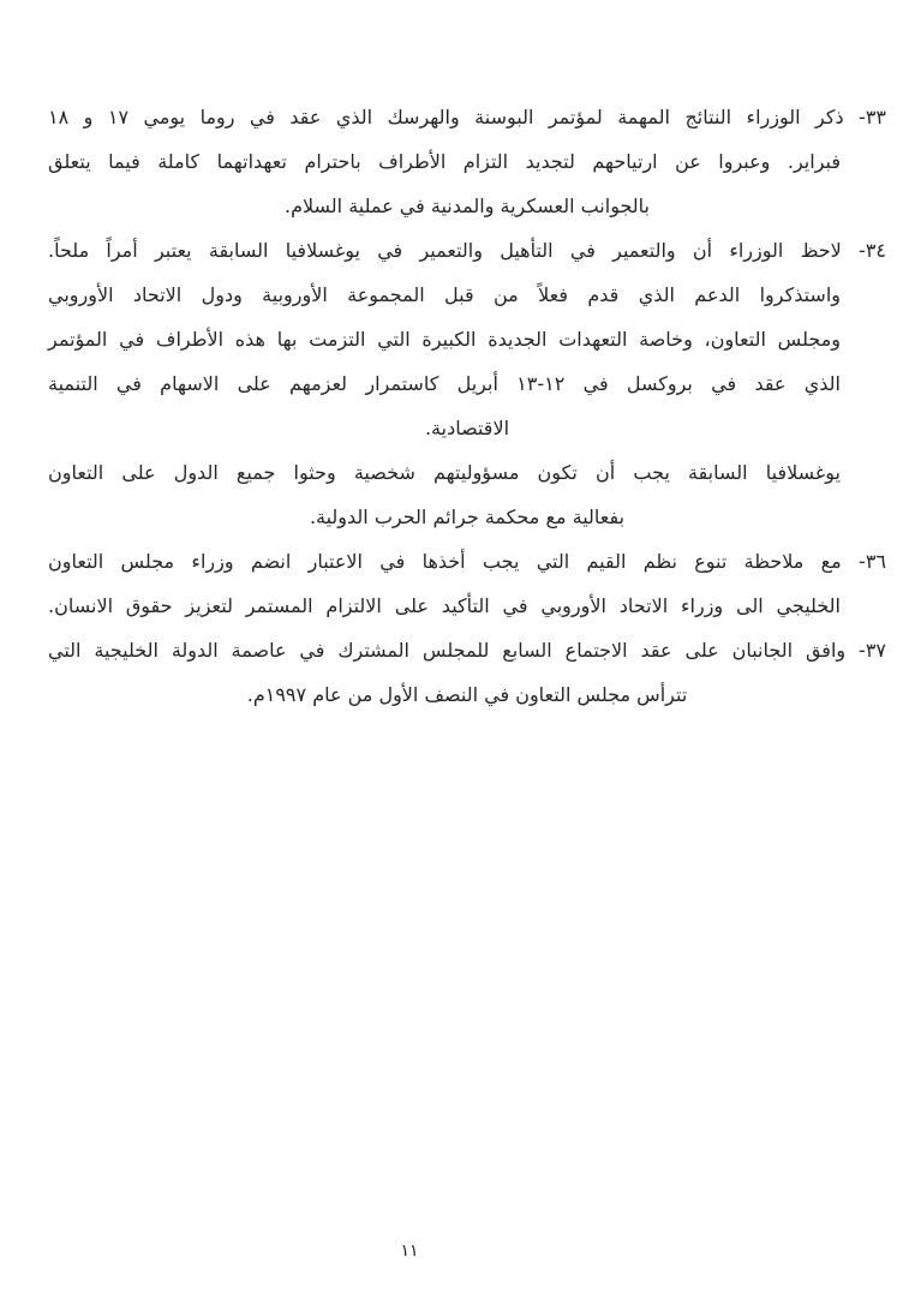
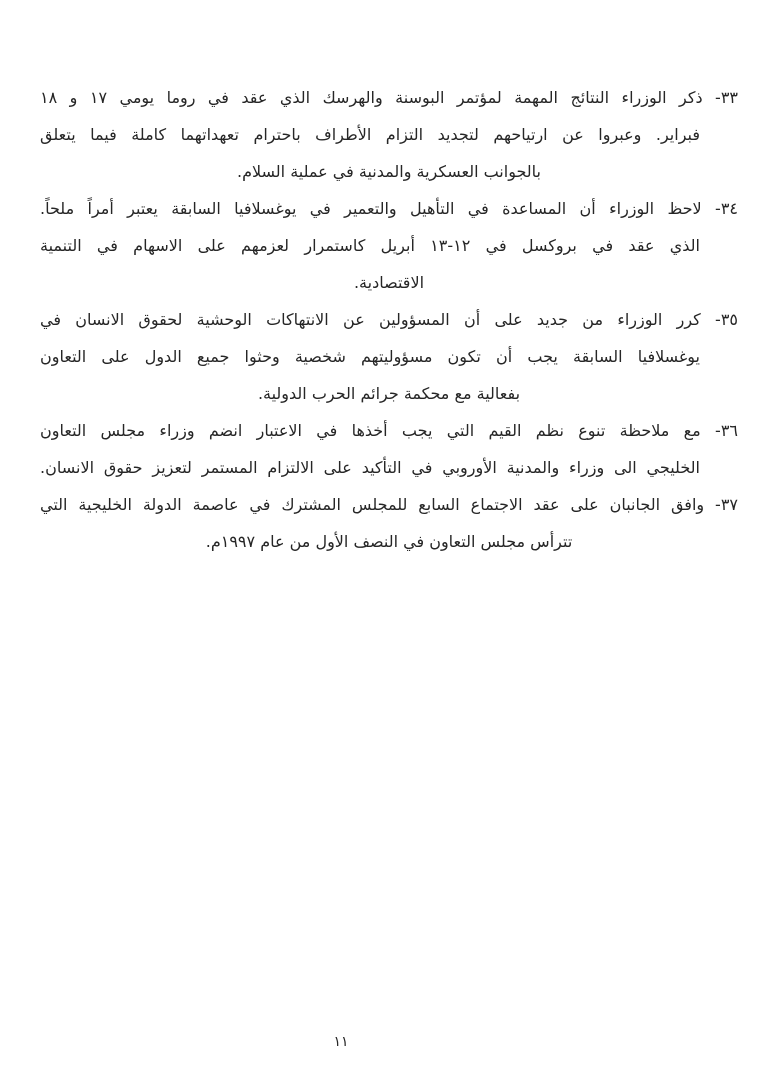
  ٣٣- ذكر الوزراء النتائج المهمة لمؤتمر البوسنة والهرسك الذي عقد في روما يومي ١٧ و ١٨
  فبراير. وعبروا عن ارتياحهم لتجديد التزام الأطراف باحترام تعهداتهما كاملة فيما يتعلق
  بالجوانب العسكرية والمدنية في عملية السلام.
- ٣٤- لاحظ الوزراء أن والتعمير في التأهيل والتعمير في يوغسلافيا السابقة يعتبر أمراً ملحاً.
+ ٣٤- لاحظ الوزراء أن المساعدة في التأهيل والتعمير في يوغسلافيا السابقة يعتبر أمراً ملحاً.
- واستذكروا الدعم الذي قدم فعلاً من قبل المجموعة الأوروبية ودول الاتحاد الأوروبي
- ومجلس التعاون، وخاصة التعهدات الجديدة الكبيرة التي التزمت بها هذه الأطراف في المؤتمر
  الذي عقد في بروكسل في ١٢-١٣ أبريل كاستمرار لعزمهم على الاسهام في التنمية
  الاقتصادية.
+ ٣٥- كرر الوزراء من جديد على أن المسؤولين عن الانتهاكات الوحشية لحقوق الانسان في
  يوغسلافيا السابقة يجب أن تكون مسؤوليتهم شخصية وحثوا جميع الدول على التعاون
  بفعالية مع محكمة جرائم الحرب الدولية.
  ٣٦- مع ملاحظة تنوع نظم القيم التي يجب أخذها في الاعتبار انضم وزراء مجلس التعاون
- الخليجي الى وزراء الاتحاد الأوروبي في التأكيد على الالتزام المستمر لتعزيز حقوق الانسان.
+ الخليجي الى وزراء والمدنية الأوروبي في التأكيد على الالتزام المستمر لتعزيز حقوق الانسان.
  ٣٧- وافق الجانبان على عقد الاجتماع السابع للمجلس المشترك في عاصمة الدولة الخليجية التي
  تترأس مجلس التعاون في النصف الأول من عام ١٩٩٧م.
  ١١
